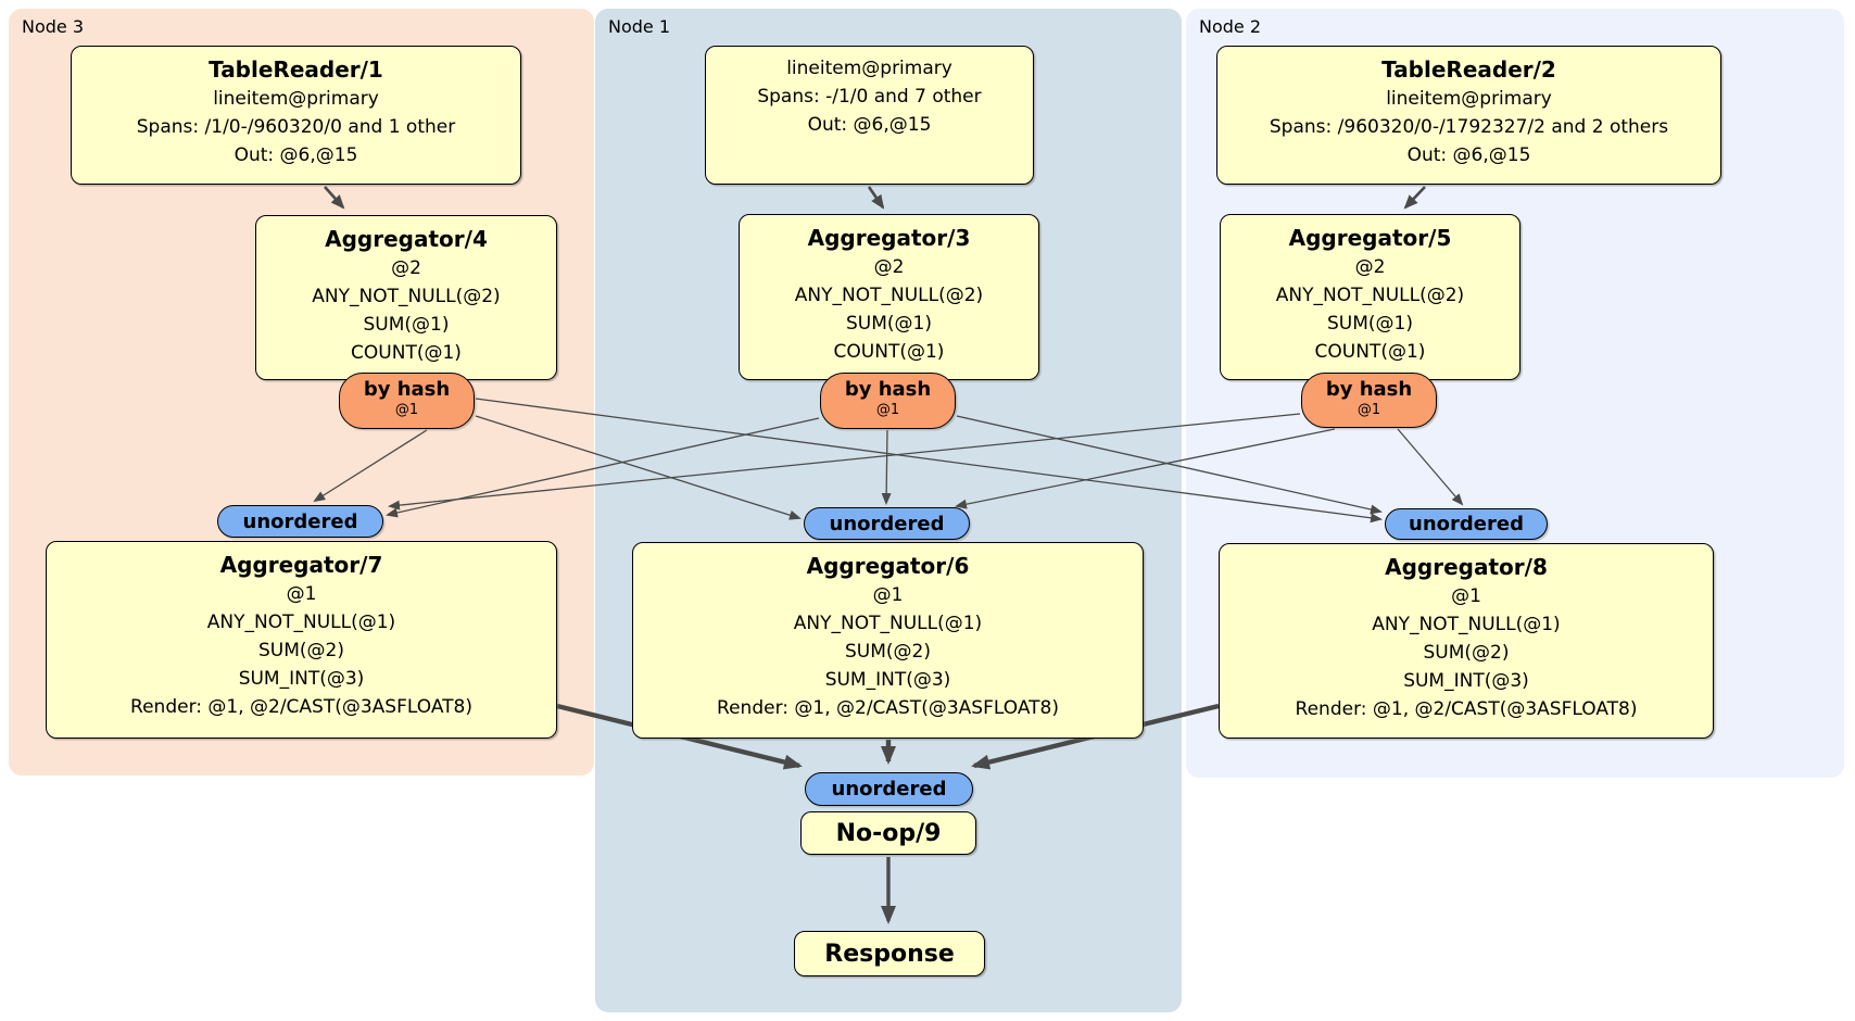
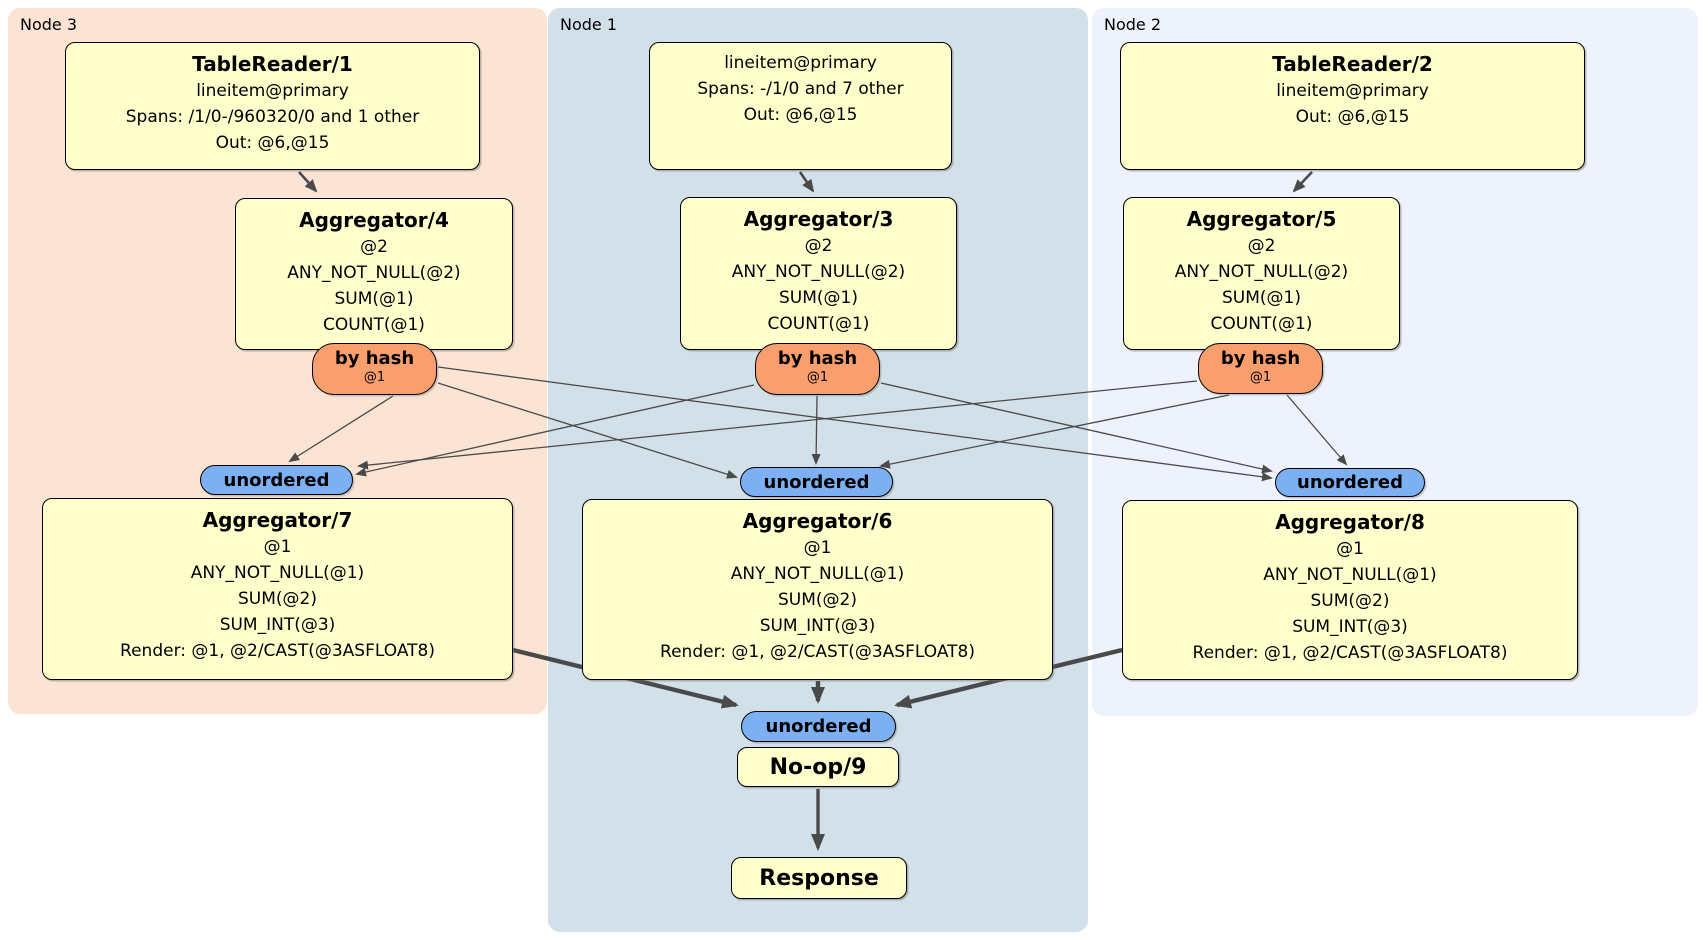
  Node 3
  Node 1
  Node 2
  TableReader/1
  lineitem@primary
  Spans: /1/0-/960320/0 and 1 other
  Out: @6,@15
  Aggregator/4
  @2
  ANY_NOT_NULL(@2)
  SUM(@1)
  COUNT(@1)
  by hash
  @1
  unordered
  Aggregator/7
  @1
  ANY_NOT_NULL(@1)
  SUM(@2)
  SUM_INT(@3)
  Render: @1, @2/CAST(@3ASFLOAT8)
  lineitem@primary
  Spans: -/1/0 and 7 other
  Out: @6,@15
  Aggregator/3
  @2
  ANY_NOT_NULL(@2)
  SUM(@1)
  COUNT(@1)
  by hash
  @1
  unordered
  Aggregator/6
  @1
  ANY_NOT_NULL(@1)
  SUM(@2)
  SUM_INT(@3)
  Render: @1, @2/CAST(@3ASFLOAT8)
  unordered
  No-op/9
  Response
  TableReader/2
  lineitem@primary
- Spans: /960320/0-/1792327/2 and 2 others
  Out: @6,@15
  Aggregator/5
  @2
  ANY_NOT_NULL(@2)
  SUM(@1)
  COUNT(@1)
  by hash
  @1
  unordered
  Aggregator/8
  @1
  ANY_NOT_NULL(@1)
  SUM(@2)
  SUM_INT(@3)
  Render: @1, @2/CAST(@3ASFLOAT8)
